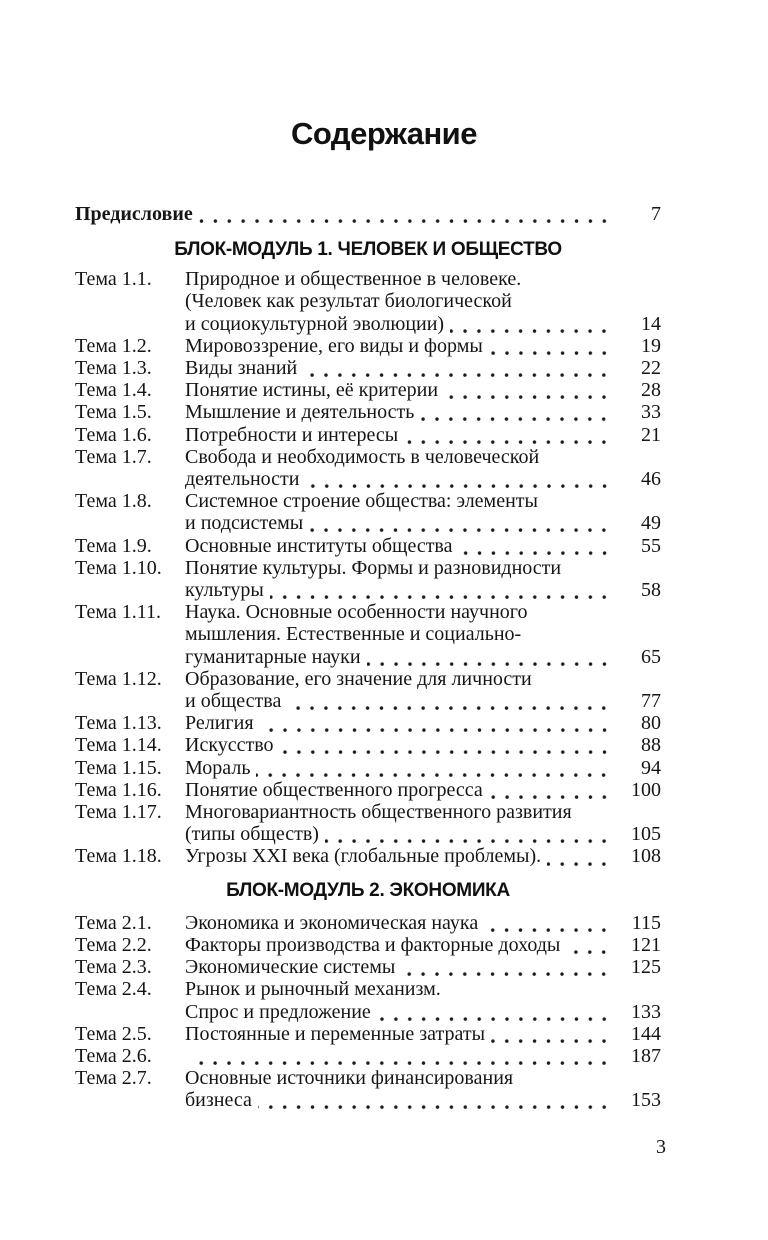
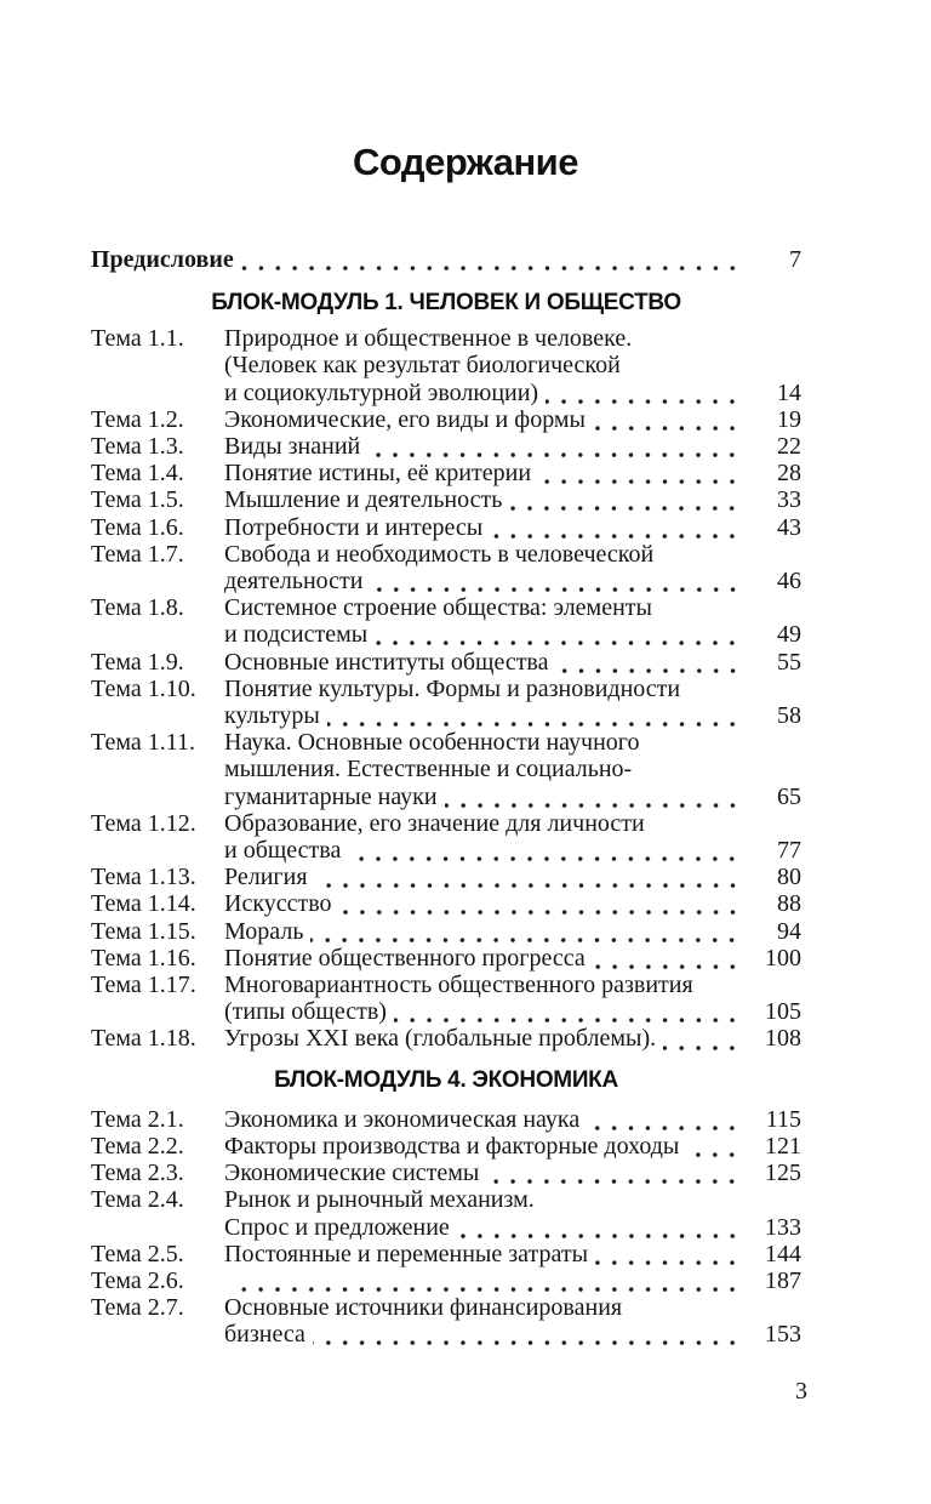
  Содержание
  Предисловие
  7
  БЛОК-МОДУЛЬ 1. ЧЕЛОВЕК И ОБЩЕСТВО
  Тема 1.1.
  Природное и общественное в человеке.
  (Человек как результат биологической
  и социокультурной эволюции)
  14
  Тема 1.2.
- Мировоззрение, его виды и формы
+ Экономические, его виды и формы
  19
  Тема 1.3.
  Виды знаний
  22
  Тема 1.4.
  Понятие истины, её критерии
  28
  Тема 1.5.
  Мышление и деятельность
  33
  Тема 1.6.
  Потребности и интересы
- 21
+ 43
  Тема 1.7.
  Свобода и необходимость в человеческой
  деятельности
  46
  Тема 1.8.
  Системное строение общества: элементы
  и подсистемы
  49
  Тема 1.9.
  Основные институты общества
  55
  Тема 1.10.
  Понятие культуры. Формы и разновидности
  культуры
  58
  Тема 1.11.
  Наука. Основные особенности научного
  мышления. Естественные и социально-
  гуманитарные науки
  65
  Тема 1.12.
  Образование, его значение для личности
  и общества
  77
  Тема 1.13.
  Религия
  80
  Тема 1.14.
  Искусство
  88
  Тема 1.15.
  Мораль
  94
  Тема 1.16.
  Понятие общественного прогресса
  100
  Тема 1.17.
  Многовариантность общественного развития
  (типы обществ)
  105
  Тема 1.18.
  Угрозы XXI века (глобальные проблемы).
  108
- БЛОК-МОДУЛЬ 2. ЭКОНОМИКА
+ БЛОК-МОДУЛЬ 4. ЭКОНОМИКА
  Тема 2.1.
  Экономика и экономическая наука
  115
  Тема 2.2.
  Факторы производства и факторные доходы
  121
  Тема 2.3.
  Экономические системы
  125
  Тема 2.4.
  Рынок и рыночный механизм.
  Спрос и предложение
  133
  Тема 2.5.
  Постоянные и переменные затраты
  144
  Тема 2.6.
  187
  Тема 2.7.
  Основные источники финансирования
  бизнеса
  153
  3
